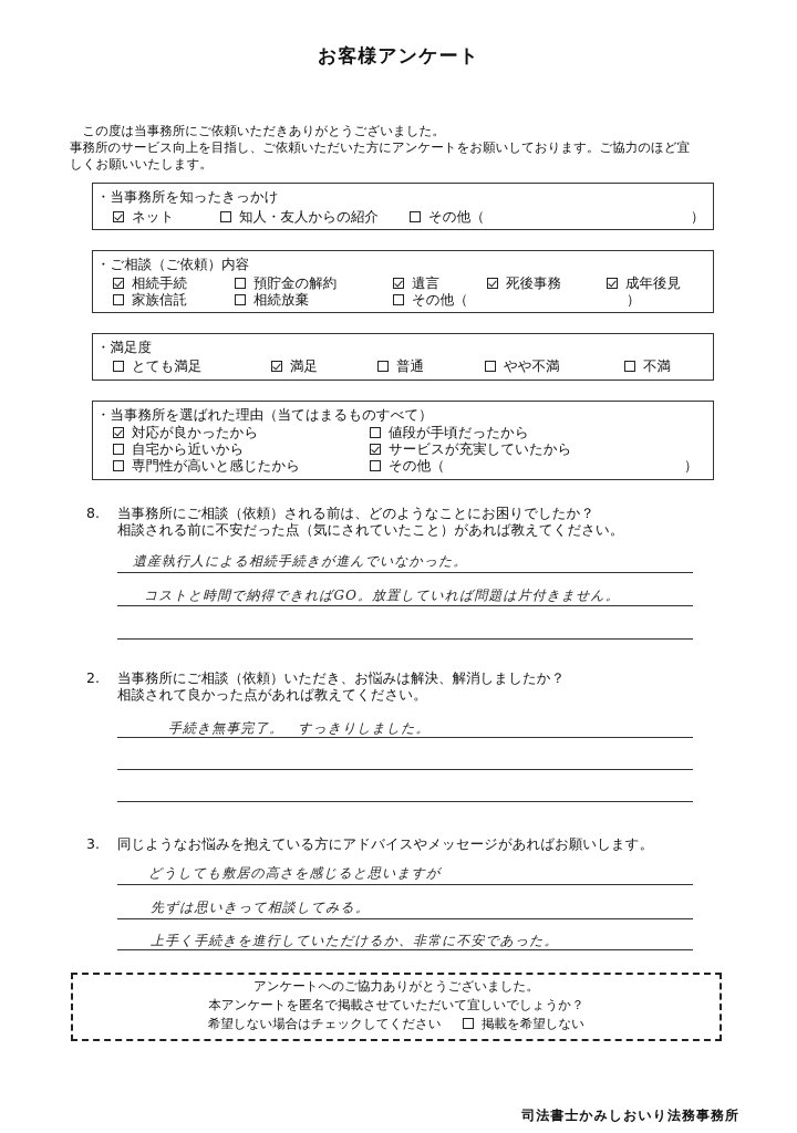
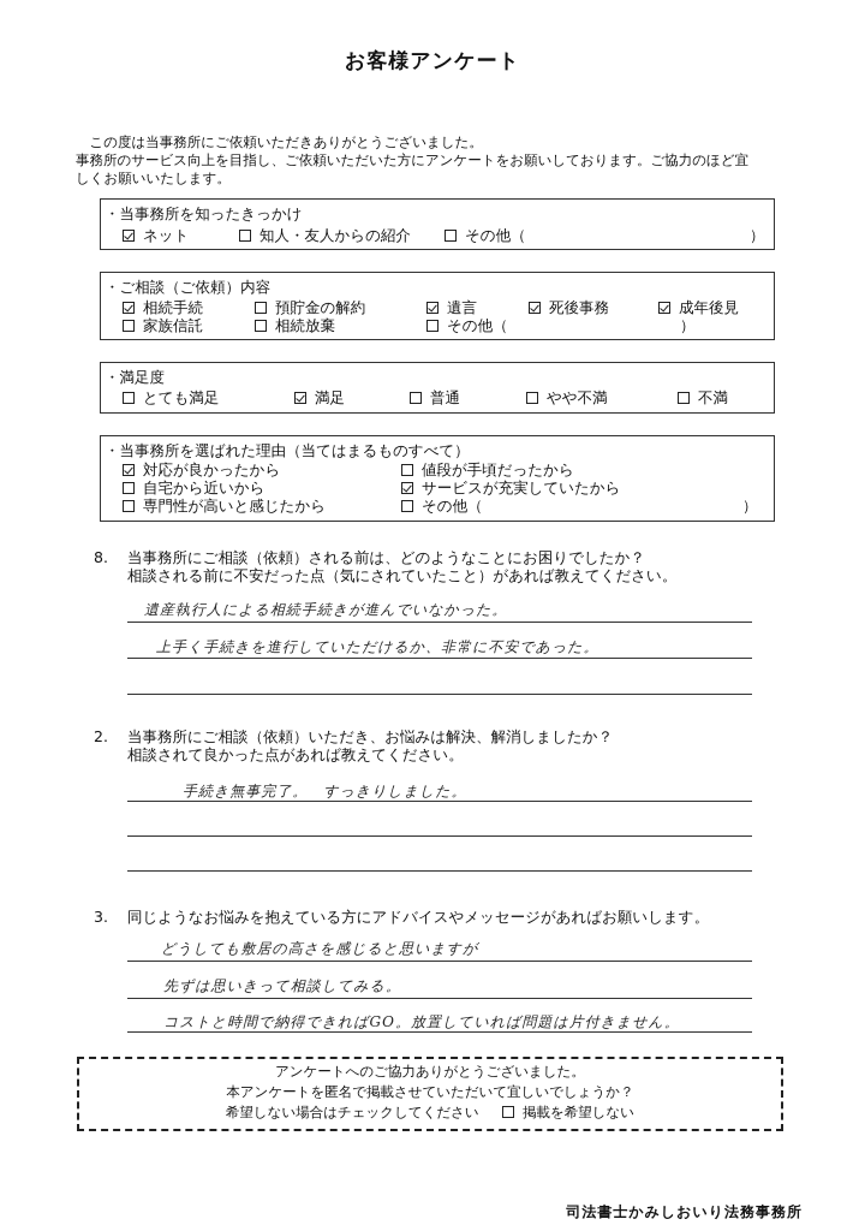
  お客様アンケート
  この度は当事務所にご依頼いただきありがとうございました。
  事務所のサービス向上を目指し、ご依頼いただいた方にアンケートをお願いしております。ご協力のほど宜
  しくお願いいたします。
  ・当事務所を知ったきっかけ
  ネット
  知人・友人からの紹介
  その他（
  ）
  ・ご相談（ご依頼）内容
  相続手続
  預貯金の解約
  遺言
  死後事務
  成年後見
  家族信託
  相続放棄
  その他（
  ）
  ・満足度
  とても満足
  満足
  普通
  やや不満
  不満
  ・当事務所を選ばれた理由（当てはまるものすべて）
  対応が良かったから
  値段が手頃だったから
  自宅から近いから
  サービスが充実していたから
  専門性が高いと感じたから
  その他（
  ）
  8.
  当事務所にご相談（依頼）される前は、どのようなことにお困りでしたか？
  相談される前に不安だった点（気にされていたこと）があれば教えてください。
  遺産執行人による相続手続きが進んでいなかった。
- コストと時間で納得できればGO。放置していれば問題は片付きません。
+ 上手く手続きを進行していただけるか、非常に不安であった。
  2.
  当事務所にご相談（依頼）いただき、お悩みは解決、解消しましたか？
  相談されて良かった点があれば教えてください。
  手続き無事完了。 すっきりしました。
  3.
  同じようなお悩みを抱えている方にアドバイスやメッセージがあればお願いします。
  どうしても敷居の高さを感じると思いますが
  先ずは思いきって相談してみる。
- 上手く手続きを進行していただけるか、非常に不安であった。
+ コストと時間で納得できればGO。放置していれば問題は片付きません。
  アンケートへのご協力ありがとうございました。
  本アンケートを匿名で掲載させていただいて宜しいでしょうか？
  希望しない場合はチェックしてください 掲載を希望しない
  司法書士かみしおいり法務事務所
